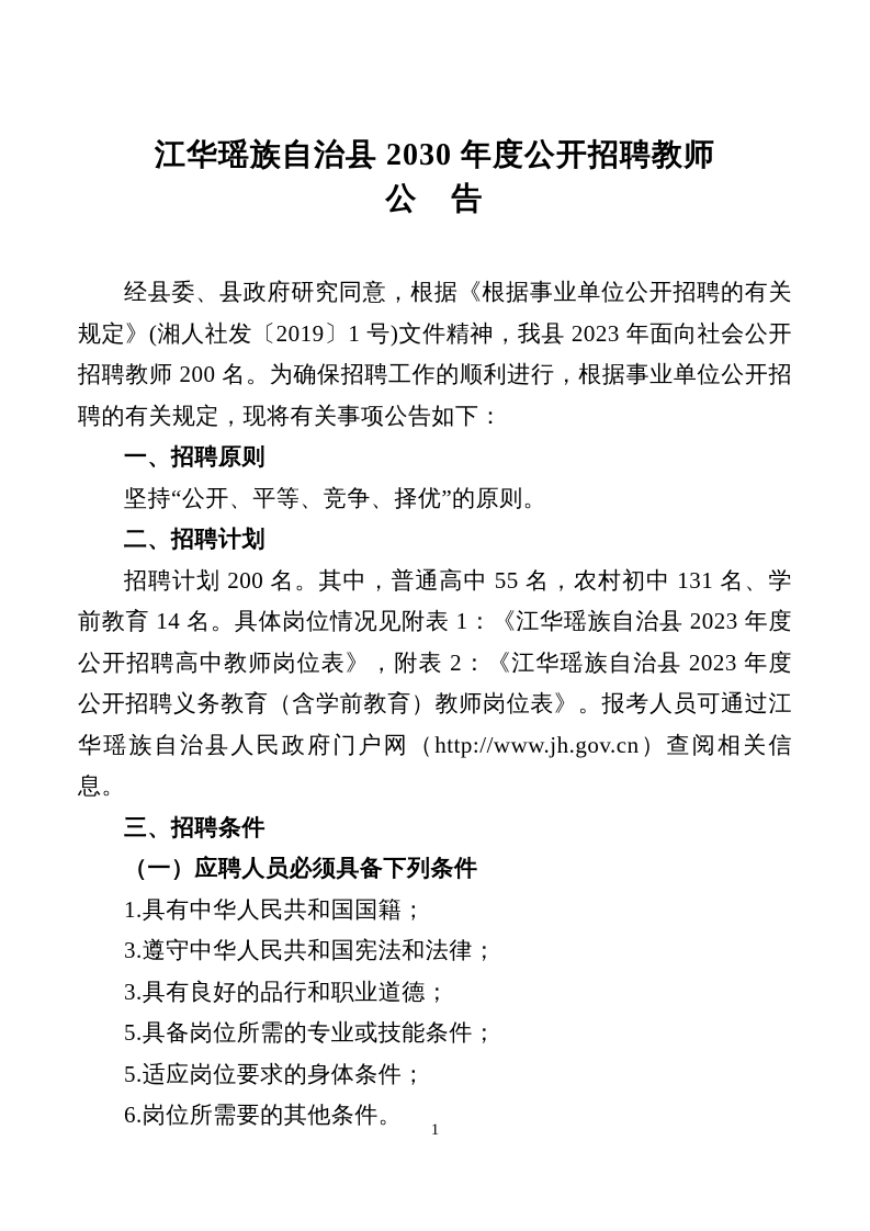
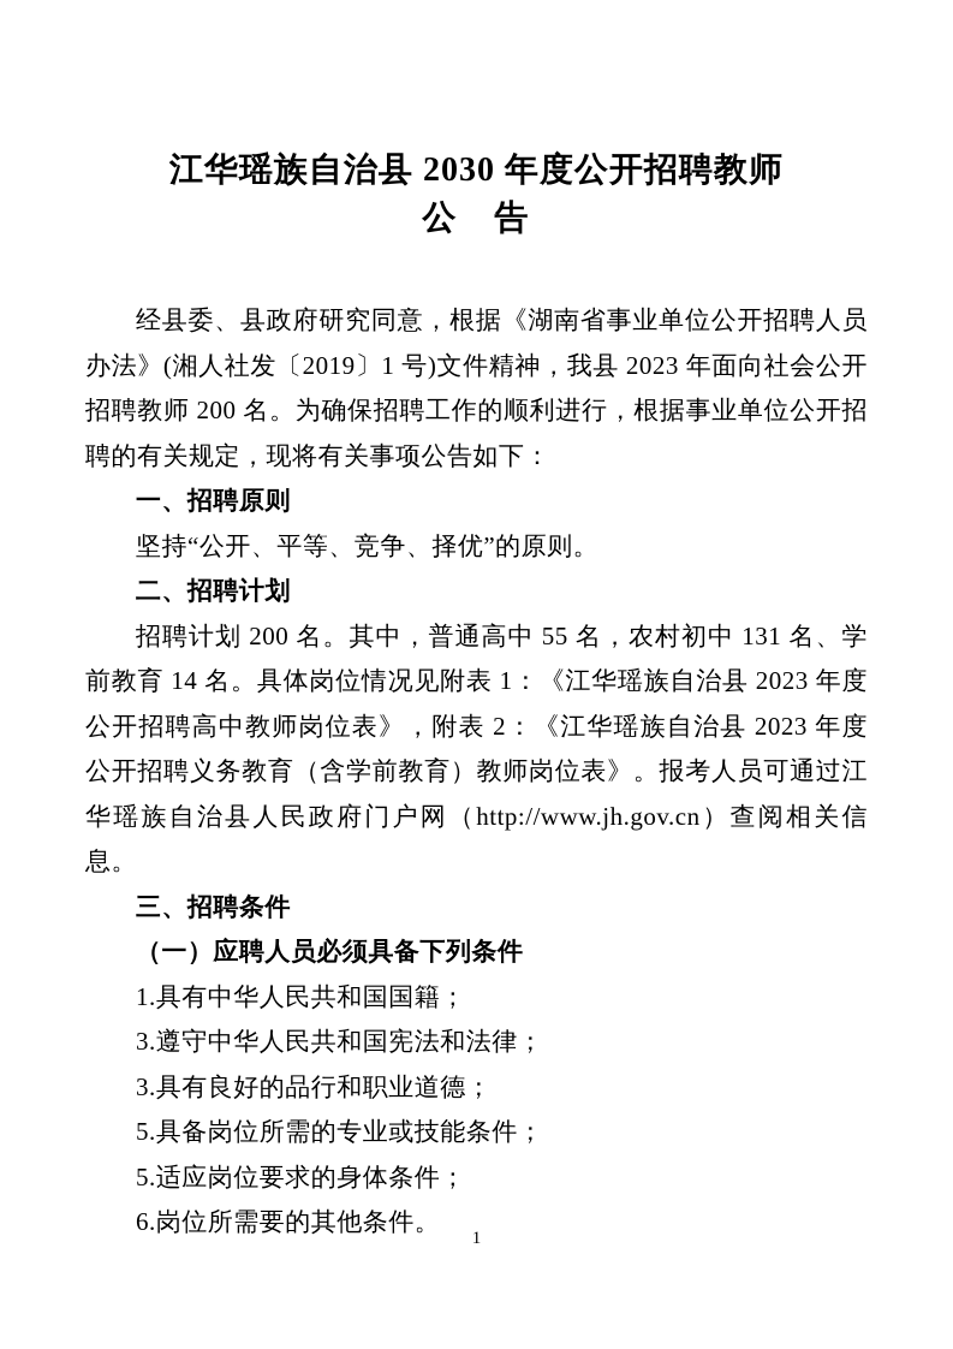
  江华瑶族自治县 2030 年度公开招聘教师
  公 告
- 经县委、县政府研究同意，根据《根据事业单位公开招聘的有关规定》(湘人社发〔2019〕1 号)文件精神，我县 2023 年面向社会公开招聘教师 200 名。为确保招聘工作的顺利进行，根据事业单位公开招聘的有关规定，现将有关事项公告如下：
+ 经县委、县政府研究同意，根据《湖南省事业单位公开招聘人员办法》(湘人社发〔2019〕1 号)文件精神，我县 2023 年面向社会公开招聘教师 200 名。为确保招聘工作的顺利进行，根据事业单位公开招聘的有关规定，现将有关事项公告如下：
  一、招聘原则
  坚持“公开、平等、竞争、择优”的原则。
  二、招聘计划
  招聘计划 200 名。其中，普通高中 55 名，农村初中 131 名、学前教育 14 名。具体岗位情况见附表 1：《江华瑶族自治县 2023 年度公开招聘高中教师岗位表》，附表 2：《江华瑶族自治县 2023 年度公开招聘义务教育（含学前教育）教师岗位表》。报考人员可通过江华瑶族自治县人民政府门户网（http://www.jh.gov.cn）查阅相关信息。
  三、招聘条件
  （一）应聘人员必须具备下列条件
  1.具有中华人民共和国国籍；
  3.遵守中华人民共和国宪法和法律；
  3.具有良好的品行和职业道德；
  5.具备岗位所需的专业或技能条件；
  5.适应岗位要求的身体条件；
  6.岗位所需要的其他条件。
  1
